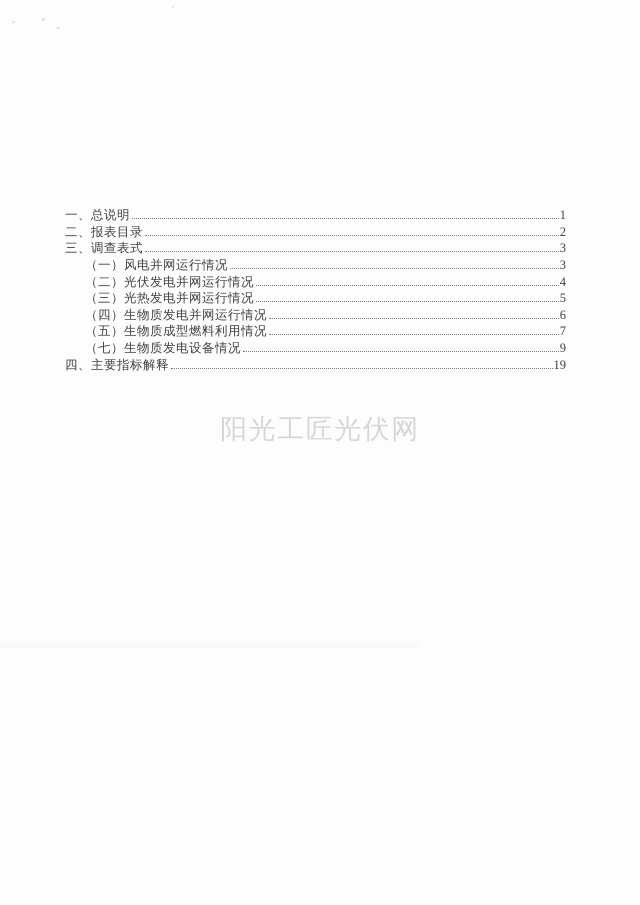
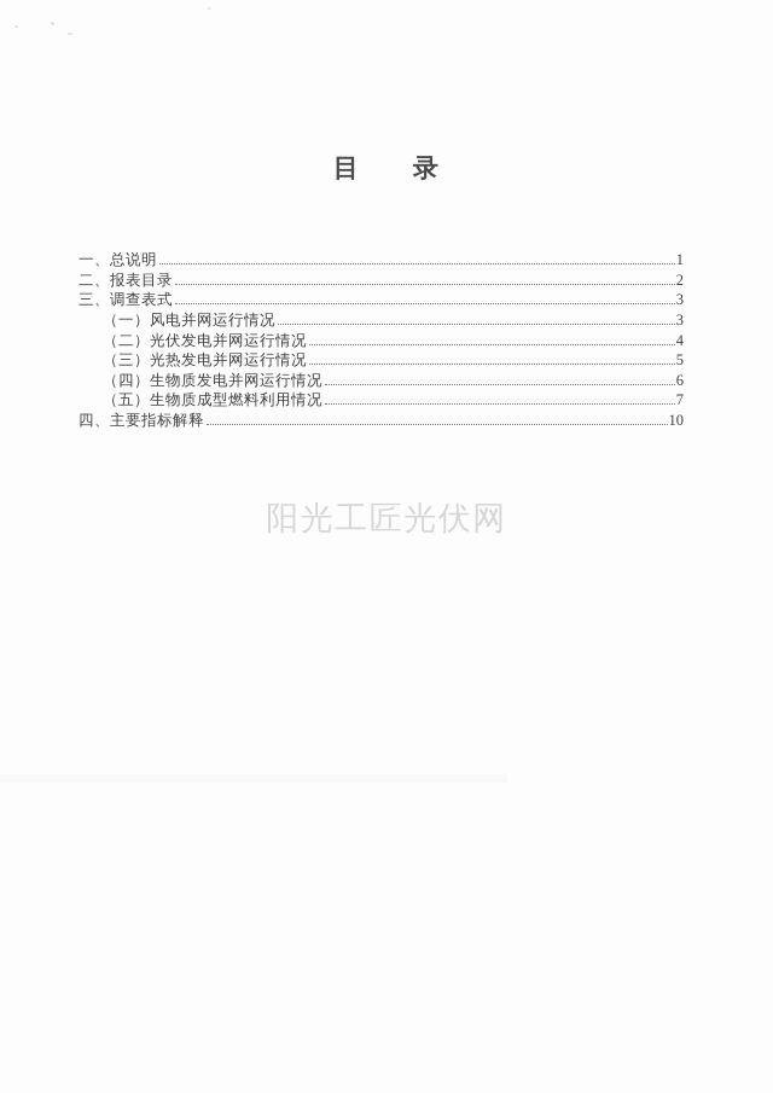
+ 目 录
  一、总说明
  1
  二、报表目录
  2
  三、调查表式
  3
  （一）风电并网运行情况
  3
  （二）光伏发电并网运行情况
  4
  （三）光热发电并网运行情况
  5
  （四）生物质发电并网运行情况
  6
  （五）生物质成型燃料利用情况
  7
- （七）生物质发电设备情况
- 9
  四、主要指标解释
- 19
+ 10
  阳光工匠光伏网
